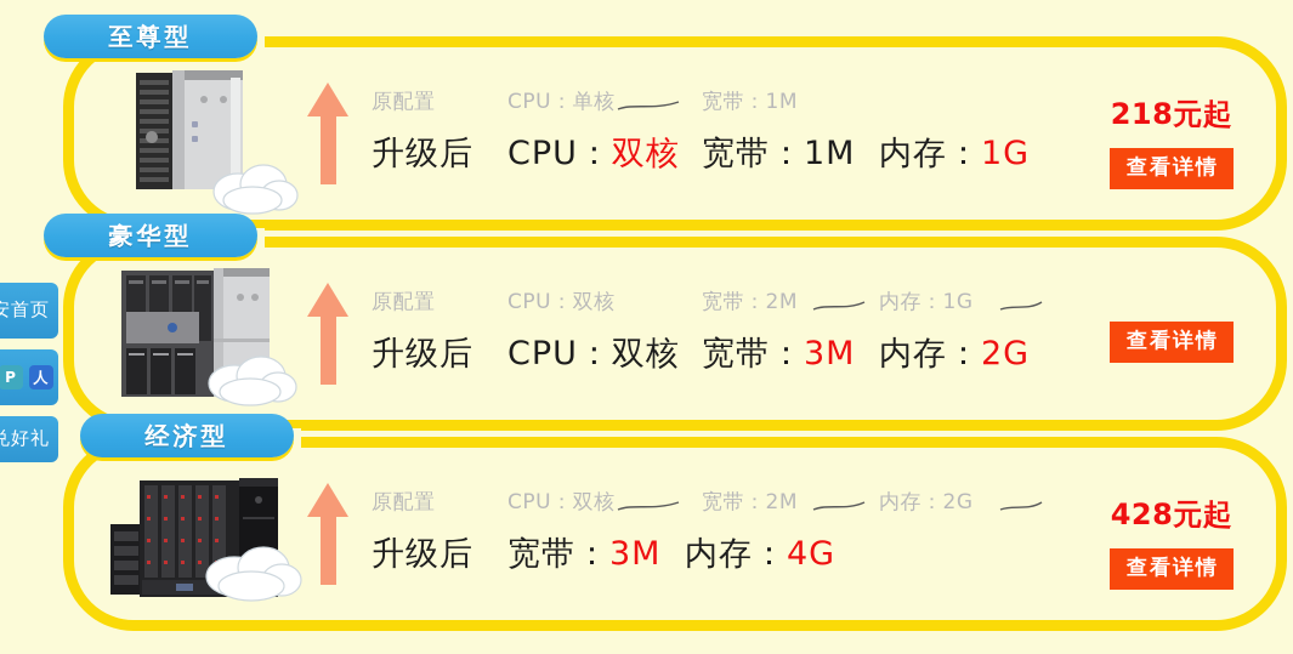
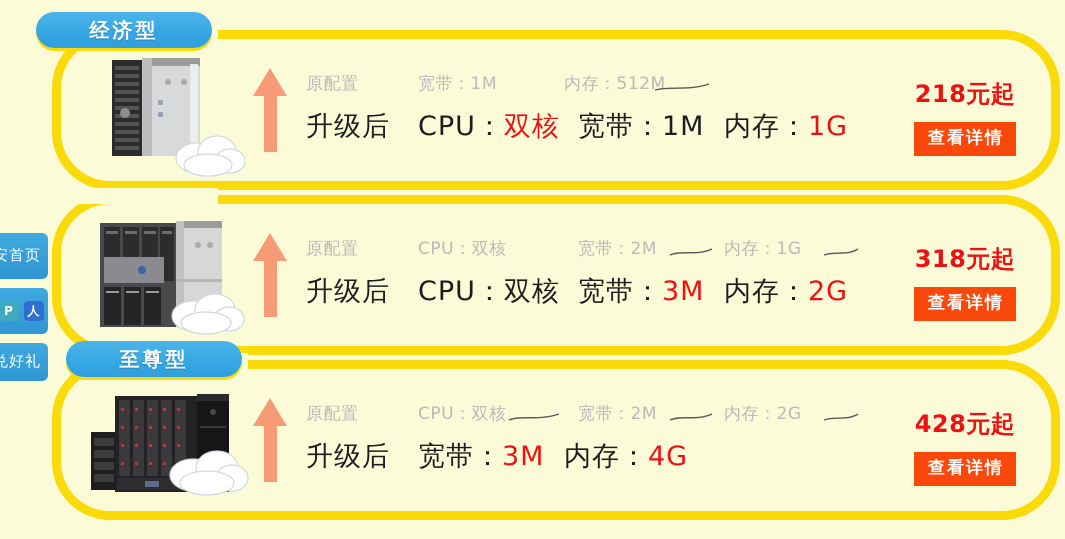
- 至尊型
+ 经济型
- 豪华型
- 经济型
+ 至尊型
  原配置
- CPU：单核
  宽带：1M
+ 内存：512M
  升级后
  CPU：双核
  宽带：1M
  内存：1G
  218元起
  查看详情
  原配置
  CPU：双核
  宽带：2M
  内存：1G
  升级后
  CPU：双核
  宽带：3M
  内存：2G
+ 318元起
  查看详情
  原配置
  CPU：双核
  宽带：2M
  内存：2G
  升级后
  宽带：3M
  内存：4G
  428元起
  查看详情
  安首页
  P
  人
